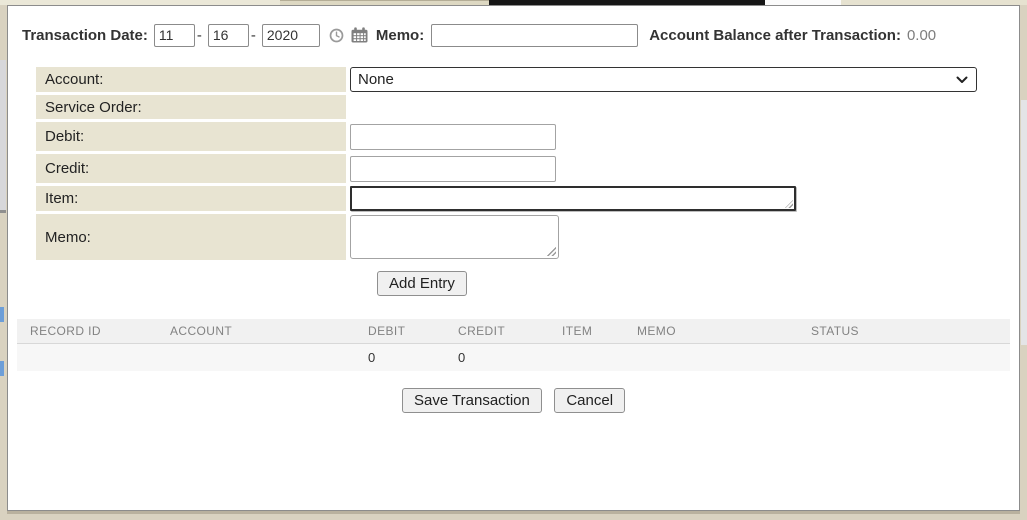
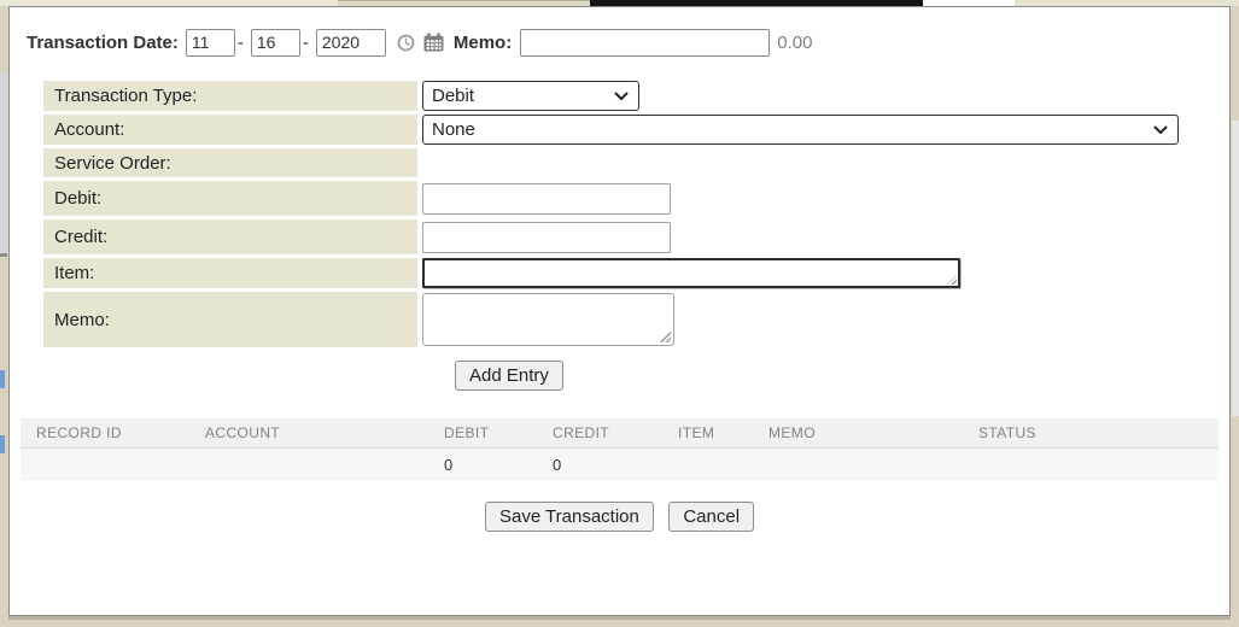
  Transaction Date:
  11
  -
  16
  -
  2020
  Memo:
- Account Balance after Transaction:
  0.00
+ Transaction Type:
+ Debit
  Account:
  None
  Service Order:
  Debit:
  Credit:
  Item:
  Memo:
  Add Entry
  RECORD ID
  ACCOUNT
  DEBIT
  CREDIT
  ITEM
  MEMO
  STATUS
  0
  0
  Save Transaction Cancel
